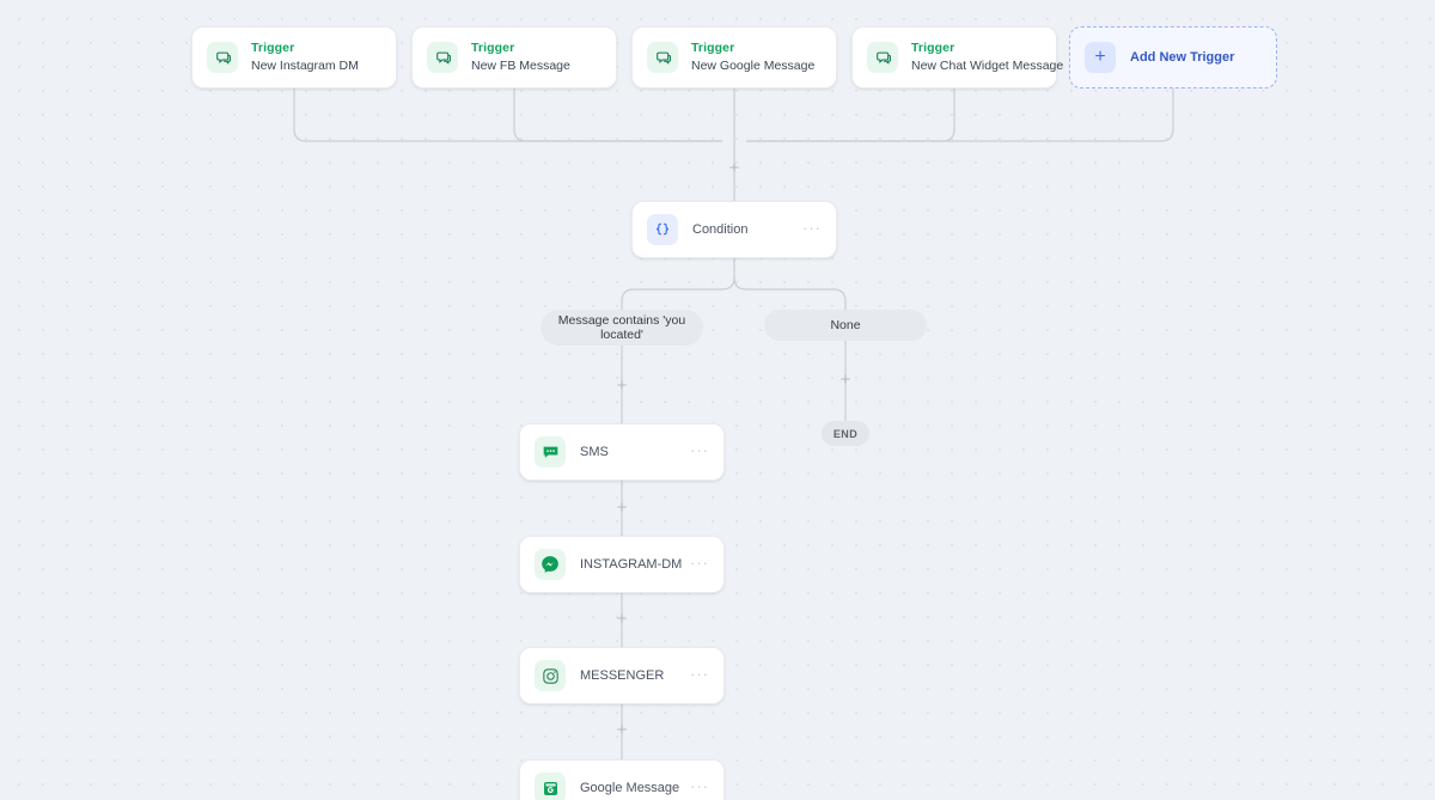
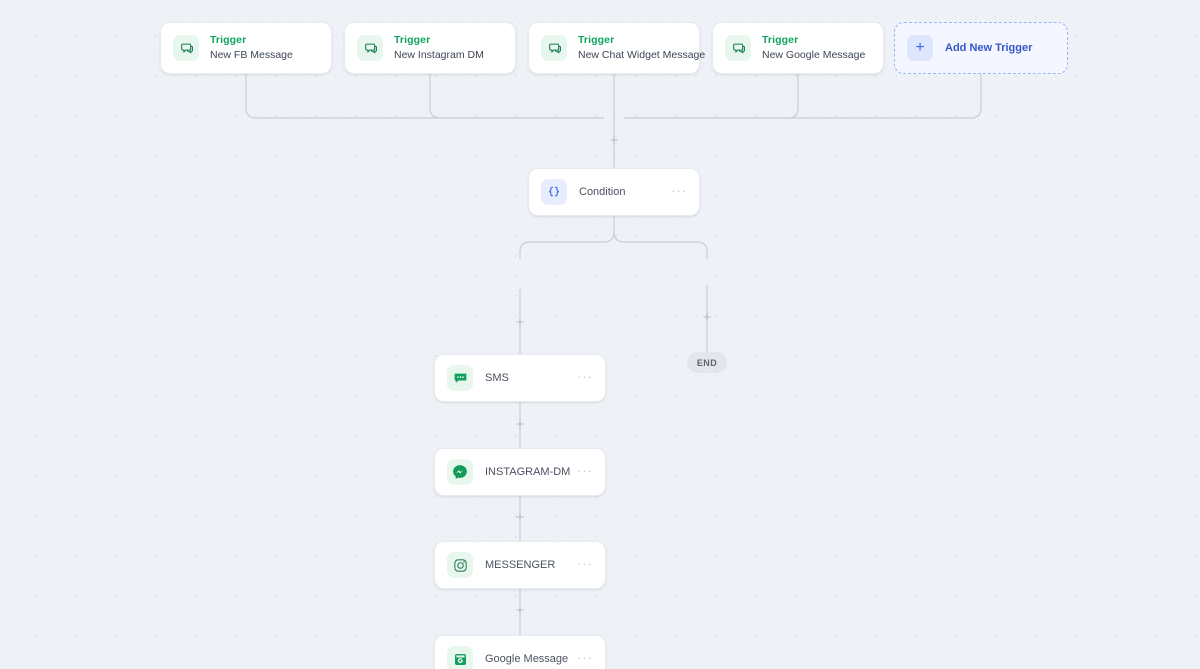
  Trigger
- New Instagram DM
+ New FB Message
  Trigger
- New FB Message
+ New Instagram DM
  Trigger
- New Google Message
+ New Chat Widget Message
  Trigger
- New Chat Widget Message
+ New Google Message
  +
  Add New Trigger
  +
  +
  +
  +
  +
  +
  Condition
  ···
- Message contains 'you located'
- None
  END
  SMS
  ···
  INSTAGRAM-DM
  ···
  MESSENGER
  ···
  Google Message
  ···
